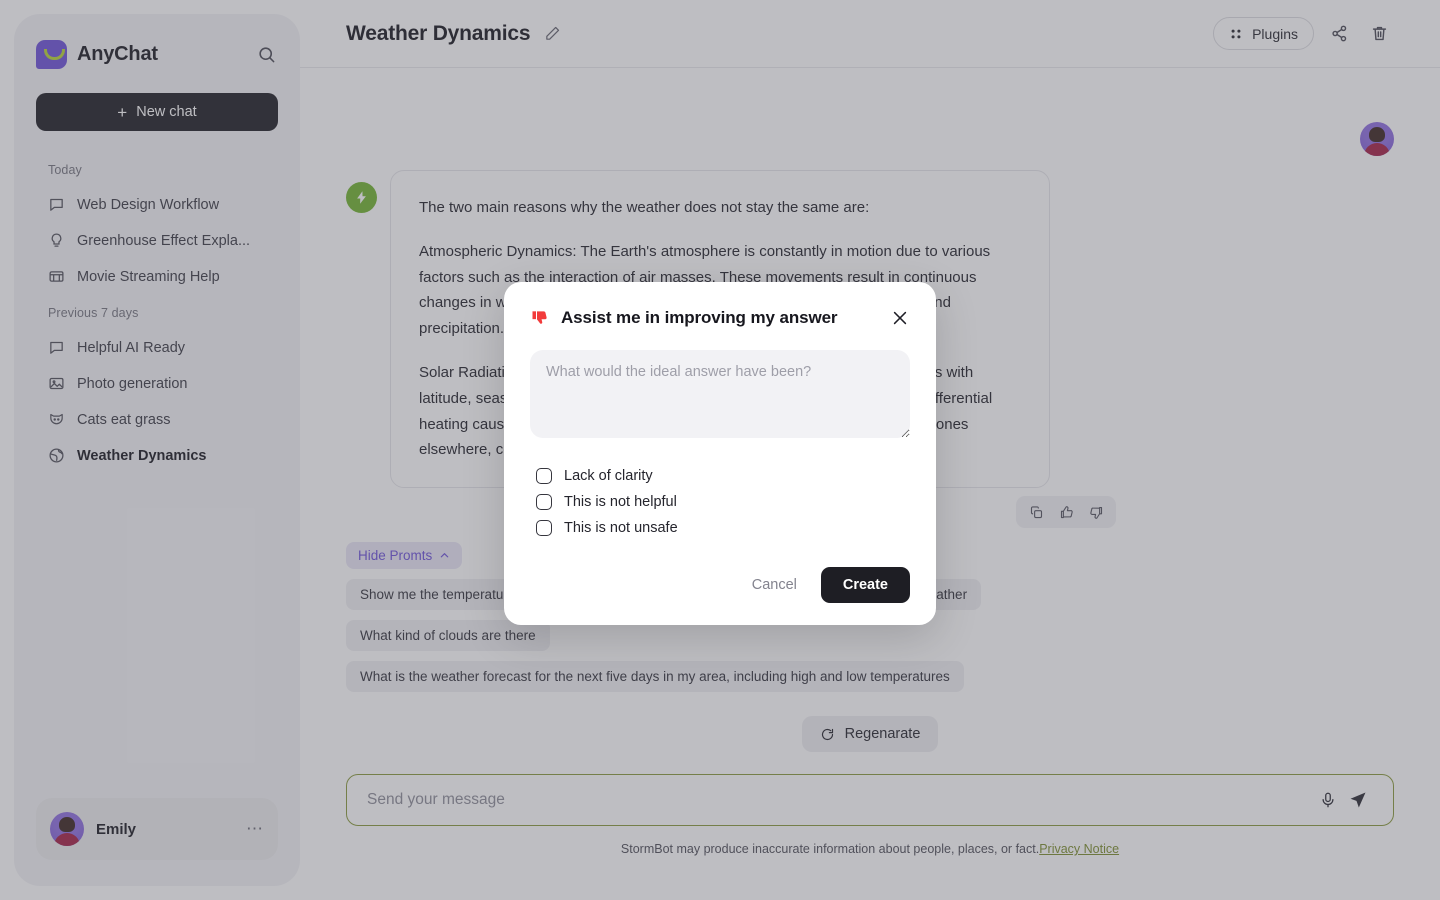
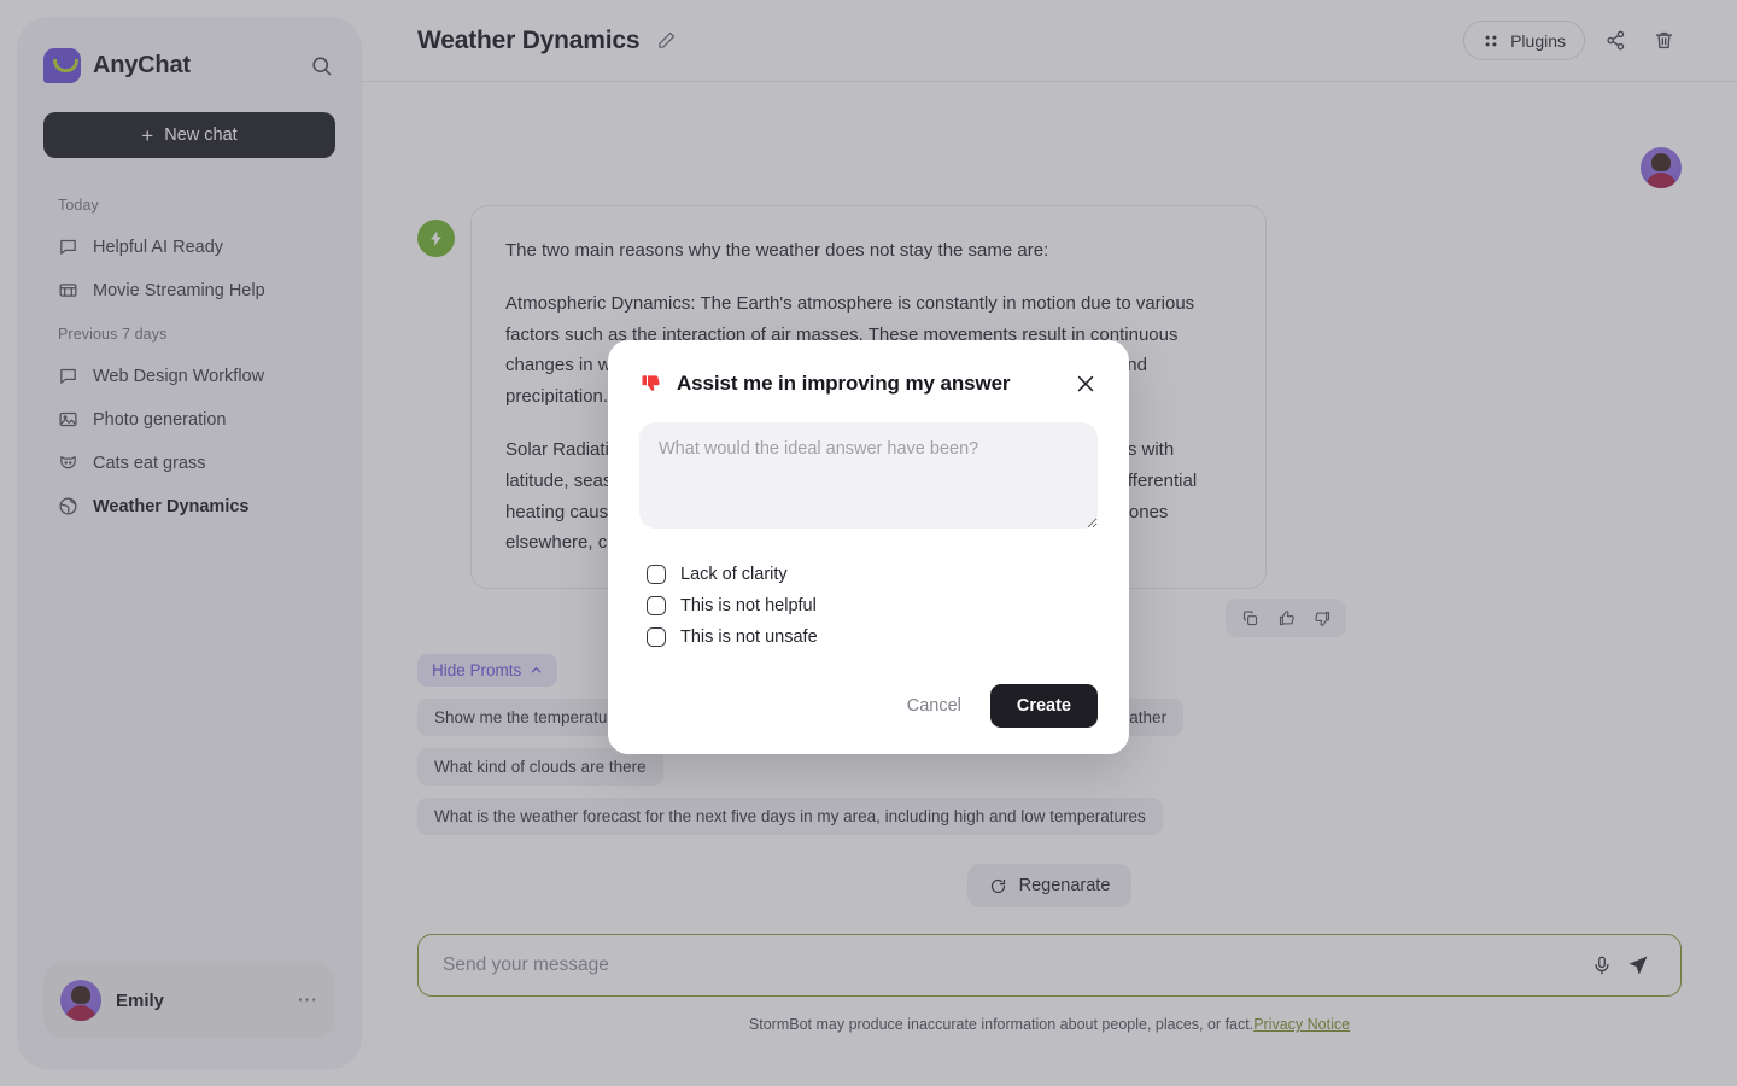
  AnyChat
  +
  New chat
  Today
- Web Design Workflow
+ Helpful AI Ready
- Greenhouse Effect Expla...
  Movie Streaming Help
  Previous 7 days
- Helpful AI Ready
+ Web Design Workflow
  Photo generation
  Cats eat grass
  Weather Dynamics
  Emily
  ⋯
  Weather Dynamics
  Plugins
  The two main reasons why the weather does not stay the same are:
  Atmospheric Dynamics: The Earth's atmosphere is constantly in motion due to various factors such as the interaction of air masses. These movements result in continuous changes in wnd precipitation.
  Hide Promts
  Show me the temperatu
  What kind of clouds are there
  What is the weather forecast for the next five days in my area, including high and low temperatures
  Regenarate
  Send your message
  StormBot may produce inaccurate information about people, places, or fact.Privacy Notice
  Assist me in improving my answer
  What would the ideal answer have been?
  Lack of clarity
  This is not helpful
  This is not unsafe
  Cancel
  Create
